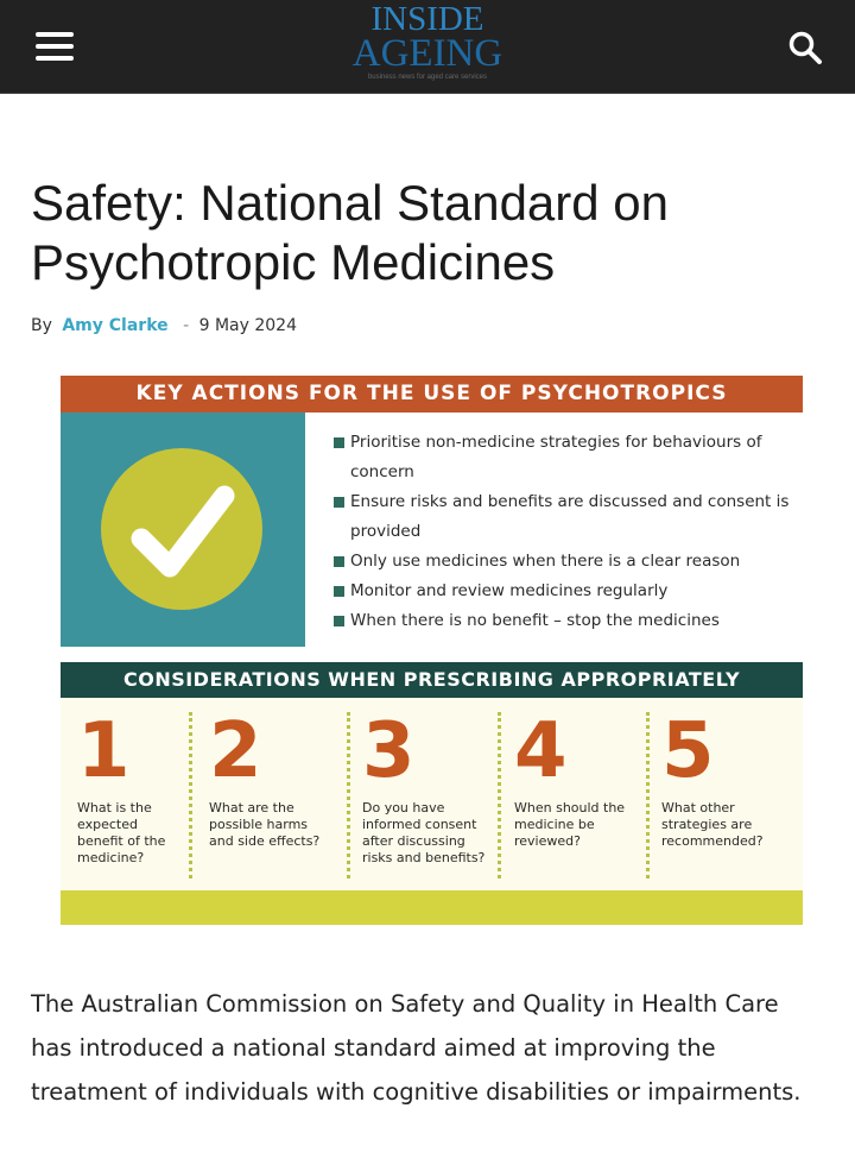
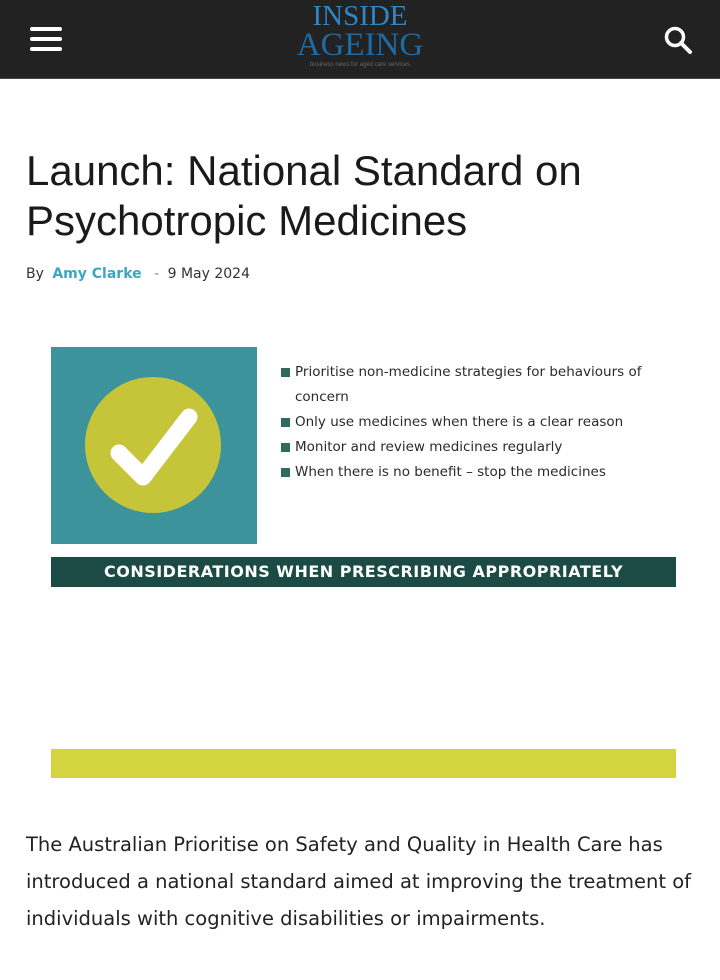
  INSIDE
  AGEING
- Safety: National Standard on Psychotropic Medicines
+ Launch: National Standard on Psychotropic Medicines
  By Amy Clarke - 9 May 2024
- KEY ACTIONS FOR THE USE OF PSYCHOTROPICS
  Prioritise non-medicine strategies for behaviours of concern
- Ensure risks and benefits are discussed and consent is provided
  Only use medicines when there is a clear reason
  Monitor and review medicines regularly
  When there is no benefit – stop the medicines
  CONSIDERATIONS WHEN PRESCRIBING APPROPRIATELY
- 1
- What is the expected benefit of the medicine?
- 2
- What are the possible harms and side effects?
- 3
- Do you have informed consent after discussing risks and benefits?
- 4
- When should the medicine be reviewed?
- 5
- What other strategies are recommended?
- The Australian Commission on Safety and Quality in Health Care has introduced a national standard aimed at improving the treatment of individuals with cognitive disabilities or impairments.
+ The Australian Prioritise on Safety and Quality in Health Care has introduced a national standard aimed at improving the treatment of individuals with cognitive disabilities or impairments.
